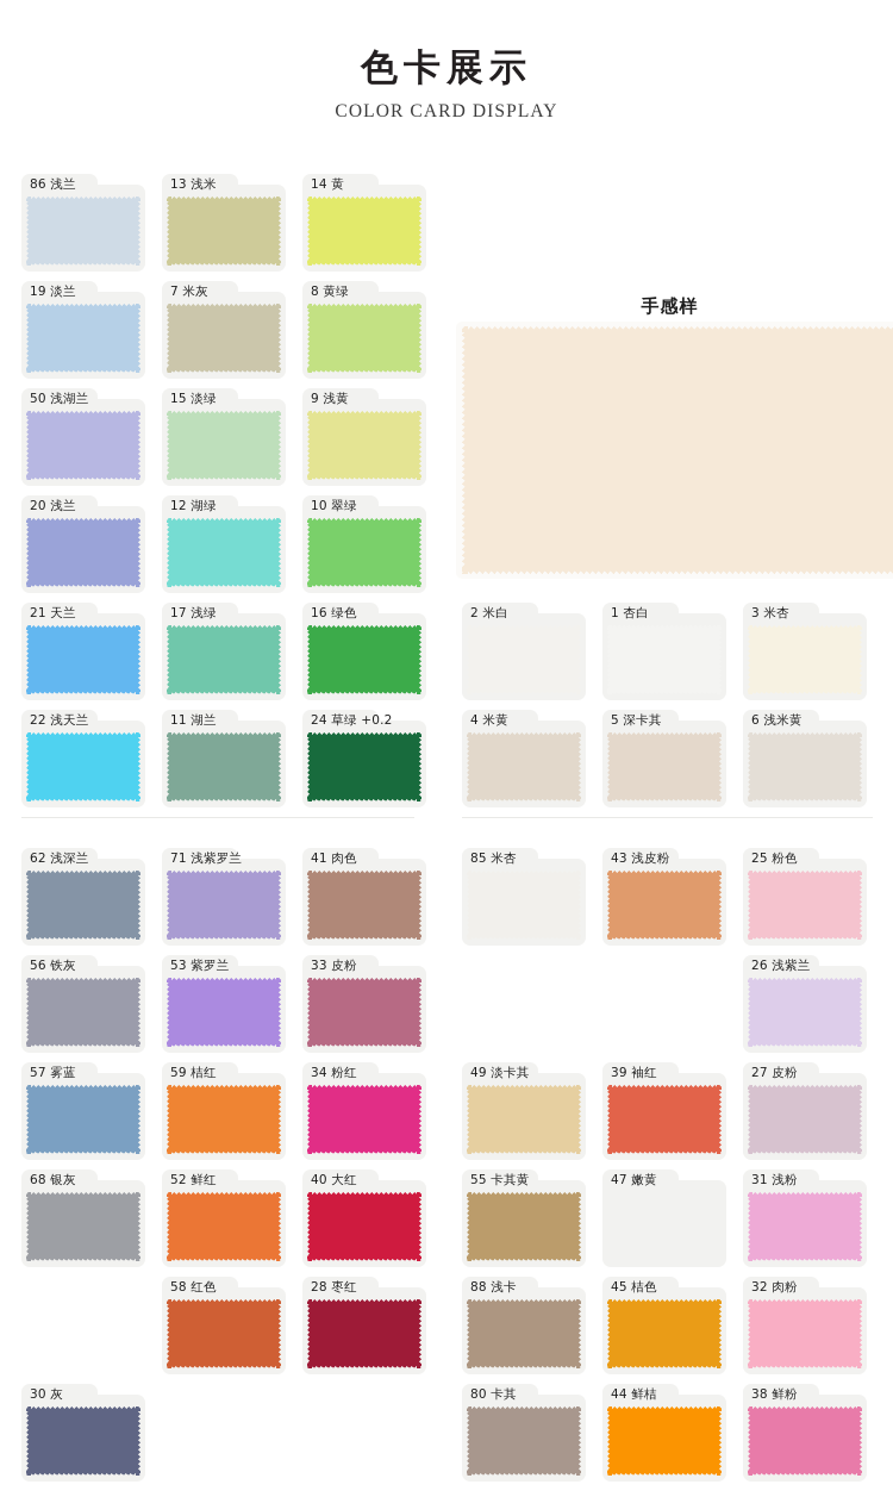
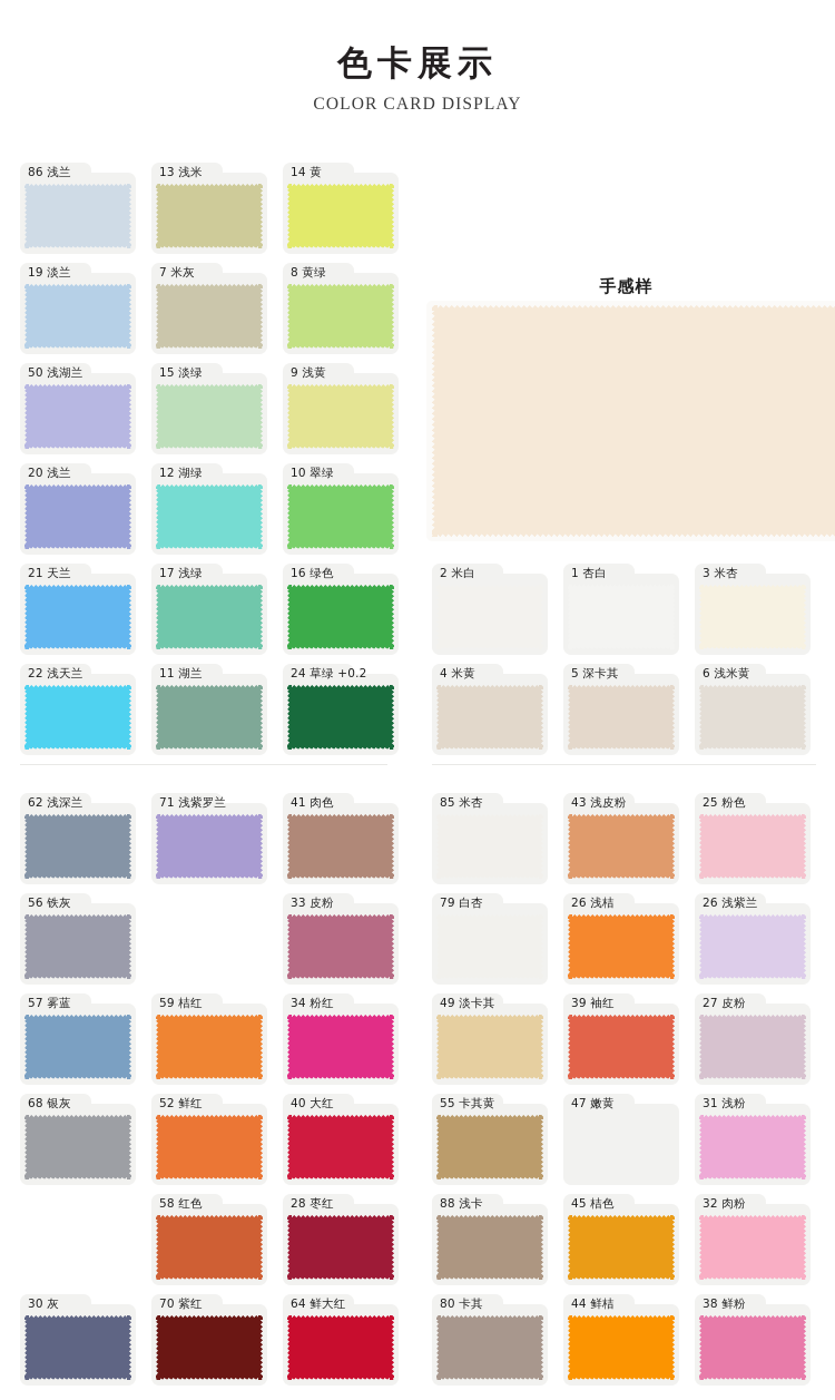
  色卡展示
  COLOR CARD DISPLAY
  86 浅兰
  13 浅米
  14 黄
  19 淡兰
  7 米灰
  8 黄绿
  50 浅湖兰
  15 淡绿
  9 浅黄
  20 浅兰
  12 湖绿
  10 翠绿
  21 天兰
  17 浅绿
  16 绿色
  22 浅天兰
  11 湖兰
  24 草绿 +0.2
  2 米白
  1 杏白
  3 米杏
  4 米黄
  5 深卡其
  6 浅米黄
  62 浅深兰
  71 浅紫罗兰
  41 肉色
  56 铁灰
- 53 紫罗兰
  33 皮粉
  57 雾蓝
  59 桔红
  34 粉红
  68 银灰
  52 鲜红
  40 大红
  58 红色
  28 枣红
  30 灰
+ 70 紫红
+ 64 鲜大红
  85 米杏
  43 浅皮粉
  25 粉色
+ 79 白杏
+ 26 浅桔
  26 浅紫兰
  49 淡卡其
  39 袖红
  27 皮粉
  55 卡其黄
  47 嫩黄
  31 浅粉
  88 浅卡
  45 桔色
  32 肉粉
  80 卡其
  44 鲜桔
  38 鲜粉
  手感样
